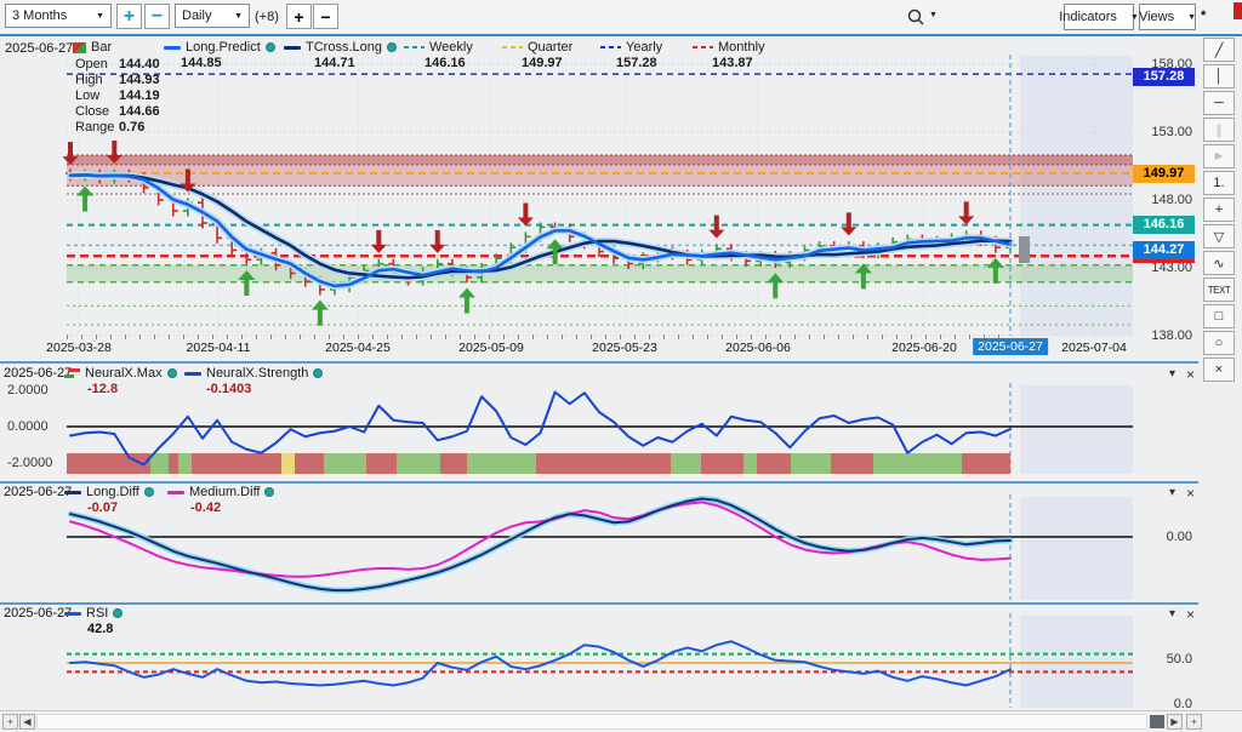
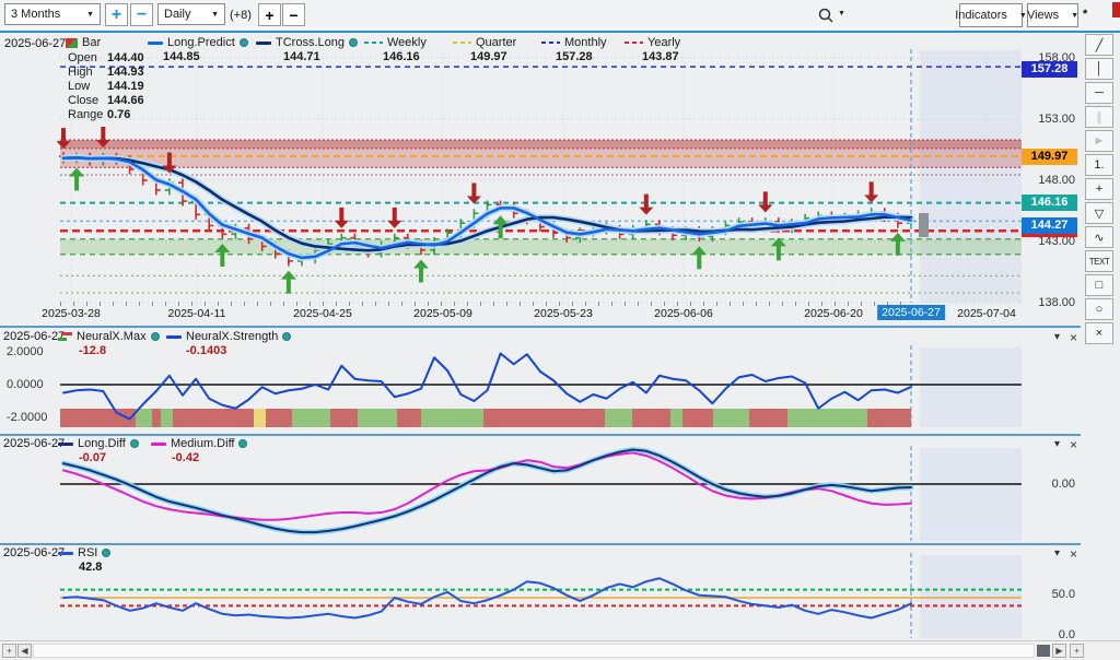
  3 Months
  +
  −
  Daily
  (+8)
  +
  −
  Indicators
  Views
  *
  2025-06-27
  Bar
  Long.Predict
  144.85
  TCross.Long
  144.71
  Weekly
  146.16
  Quarter
  149.97
- Yearly
+ Monthly
  157.28
- Monthly
+ Yearly
  143.87
  Open 144.40
  High 144.93
  Low 144.19
  Close 144.66
  Range 0.76
  158.00
  153.00
  148.00
  143.00
  138.00
  157.28
  149.97
  146.16
  144.27
  2025-03-28
  2025-04-11
  2025-04-25
  2025-05-09
  2025-05-23
  2025-06-06
  2025-06-20
  2025-06-27
  2025-07-04
  2025-06-2
  NeuralX.Max
  -12.8
  NeuralX.Strength
  -0.1403
  ▾
  ×
  2.0000
  0.0000
  -2.0000
  2025-06-2
  Long.Diff
  -0.07
  Medium.Diff
  -0.42
  ▾
  ×
  0.00
  2025-06-2
  RSI
  42.8
  ▾
  ×
  50.0
  0.0
  ╱
  │
  ─
  ∥
  ►
  1.
  +
  ▽
  ∿
  TEXT
  □
  ○
  ×
  +
  ◀
  ▶
  +
